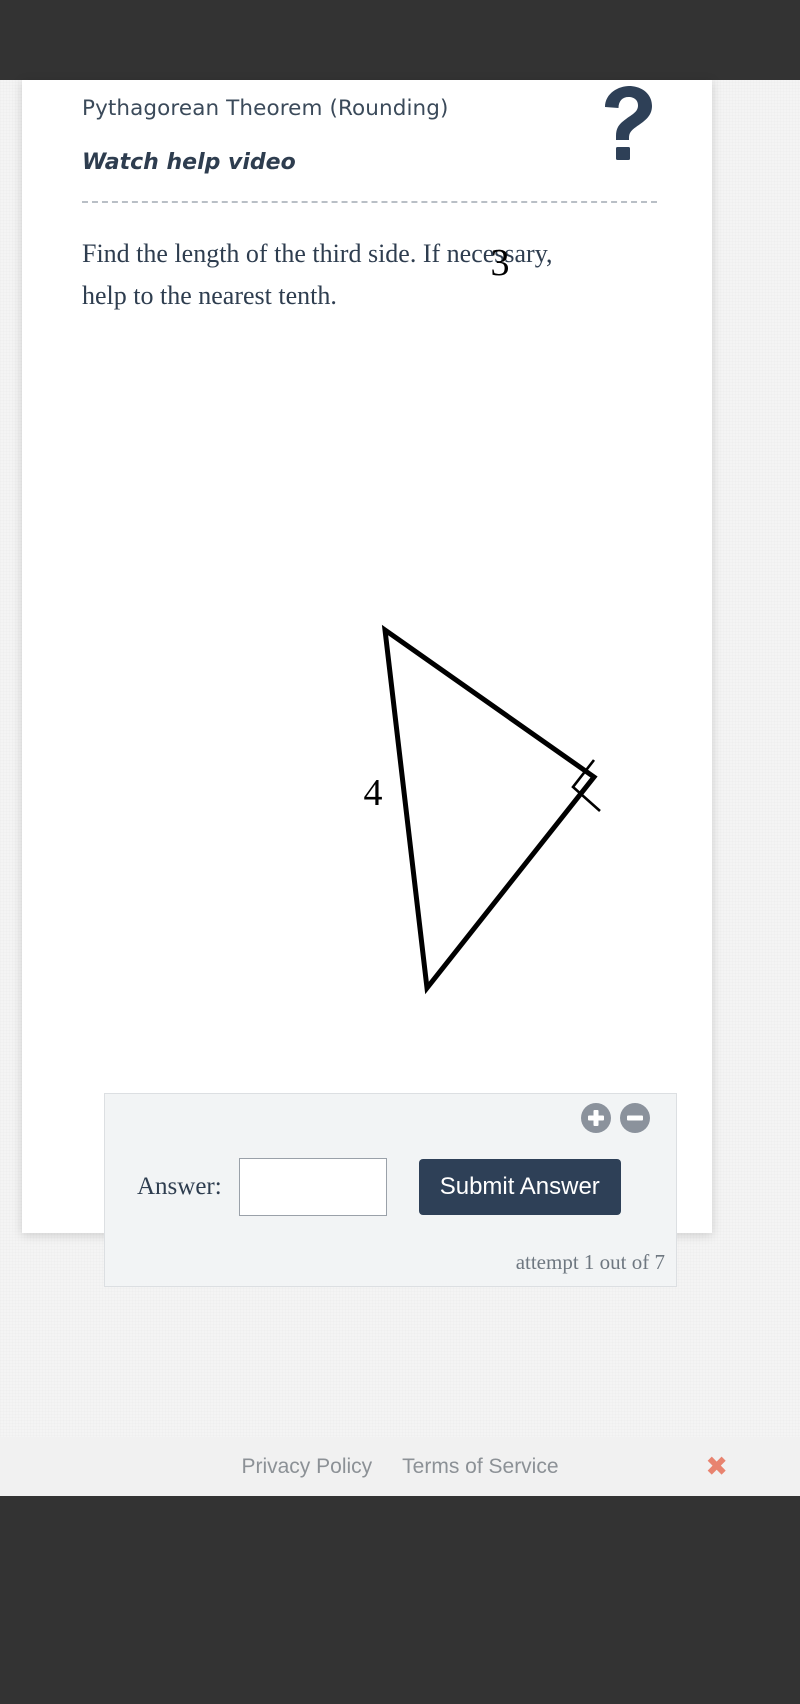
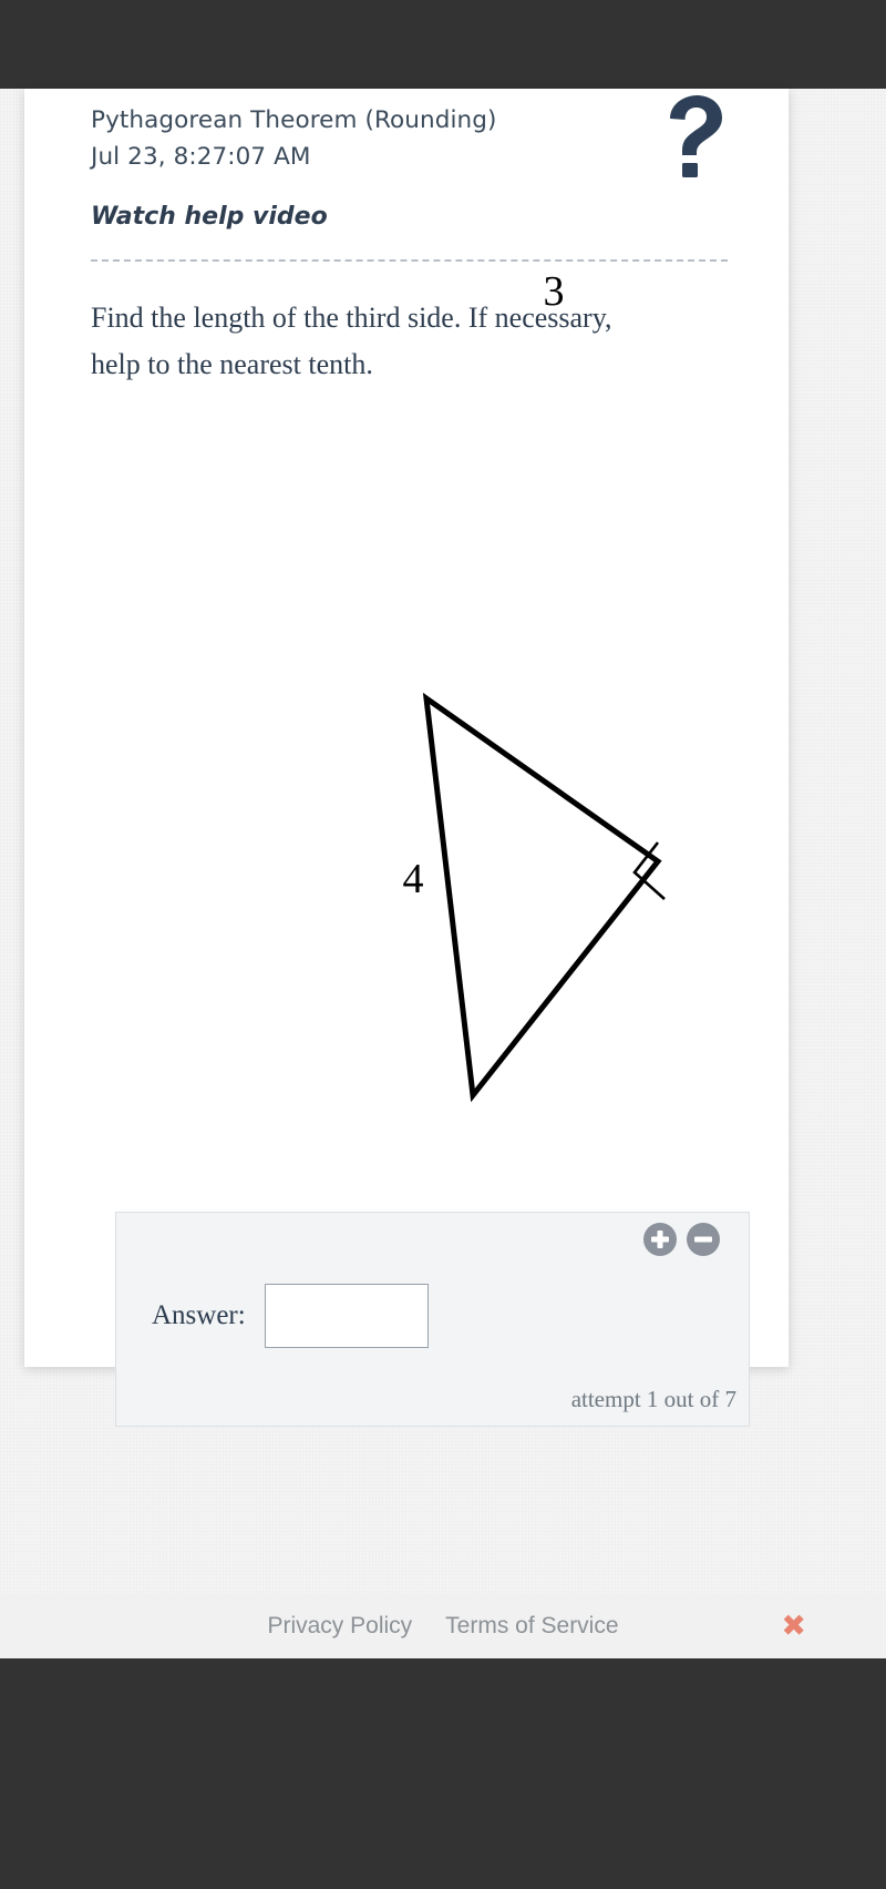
  Pythagorean Theorem (Rounding)
+ Jul 23, 8:27:07 AM
  Watch help video
  Find the length of the third side. If necessary, help to the nearest tenth.
  3
  4
  Answer:
- Submit Answer
  attempt 1 out of 7
  Privacy Policy
  Terms of Service
  ✖
